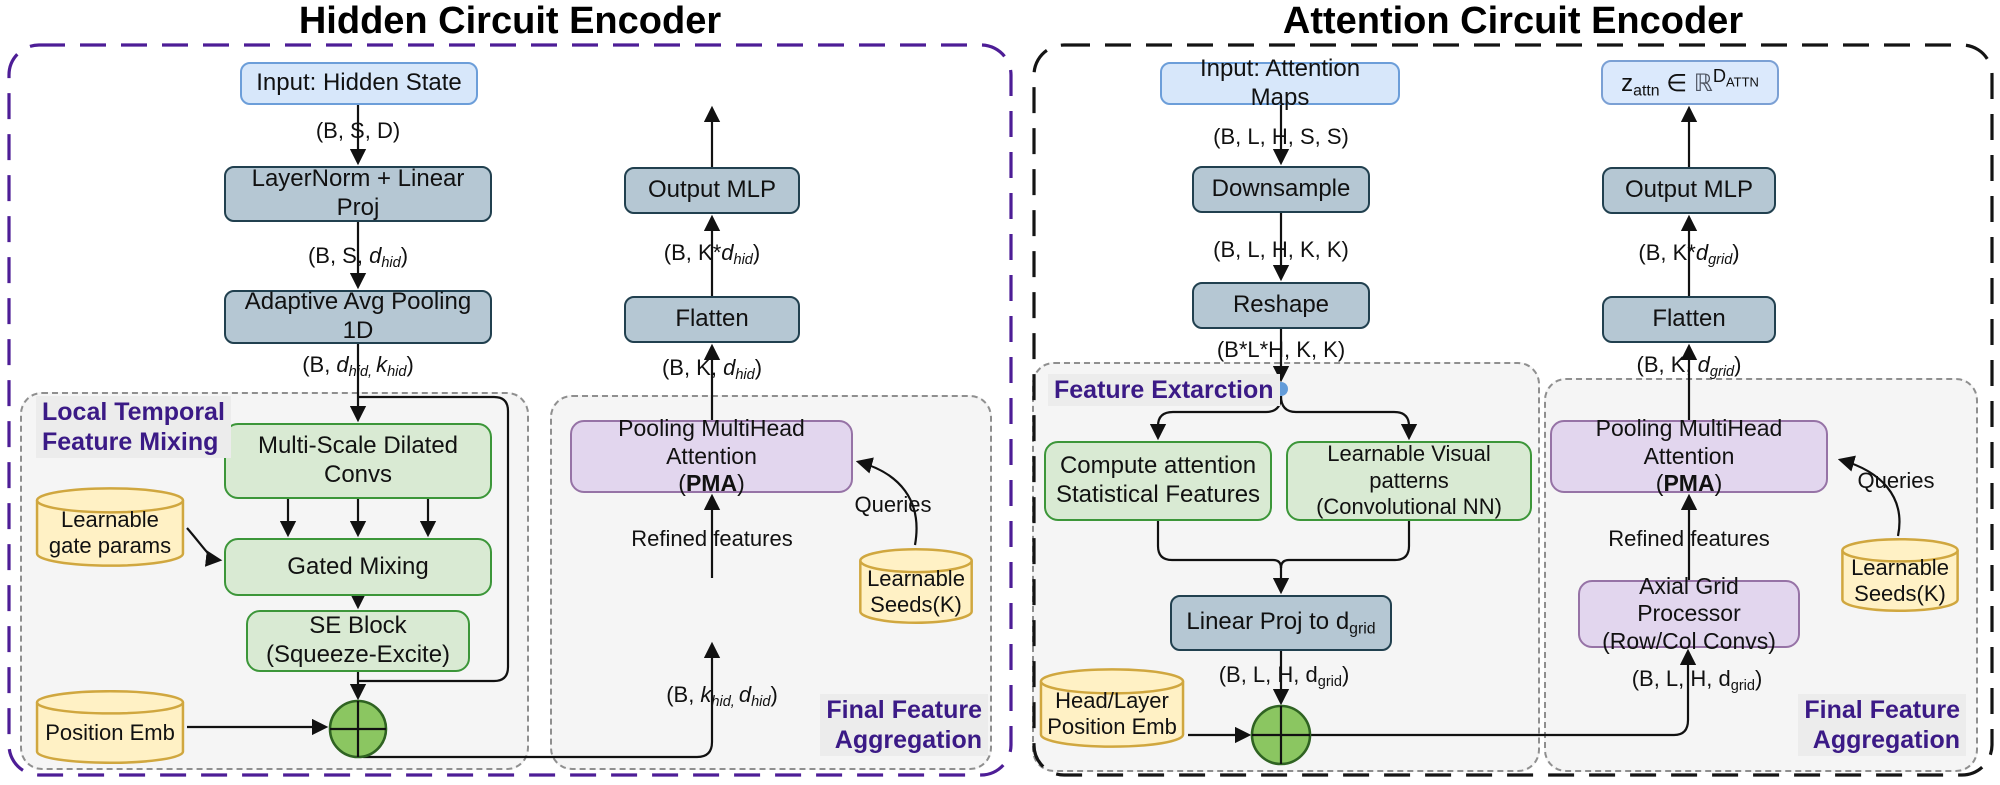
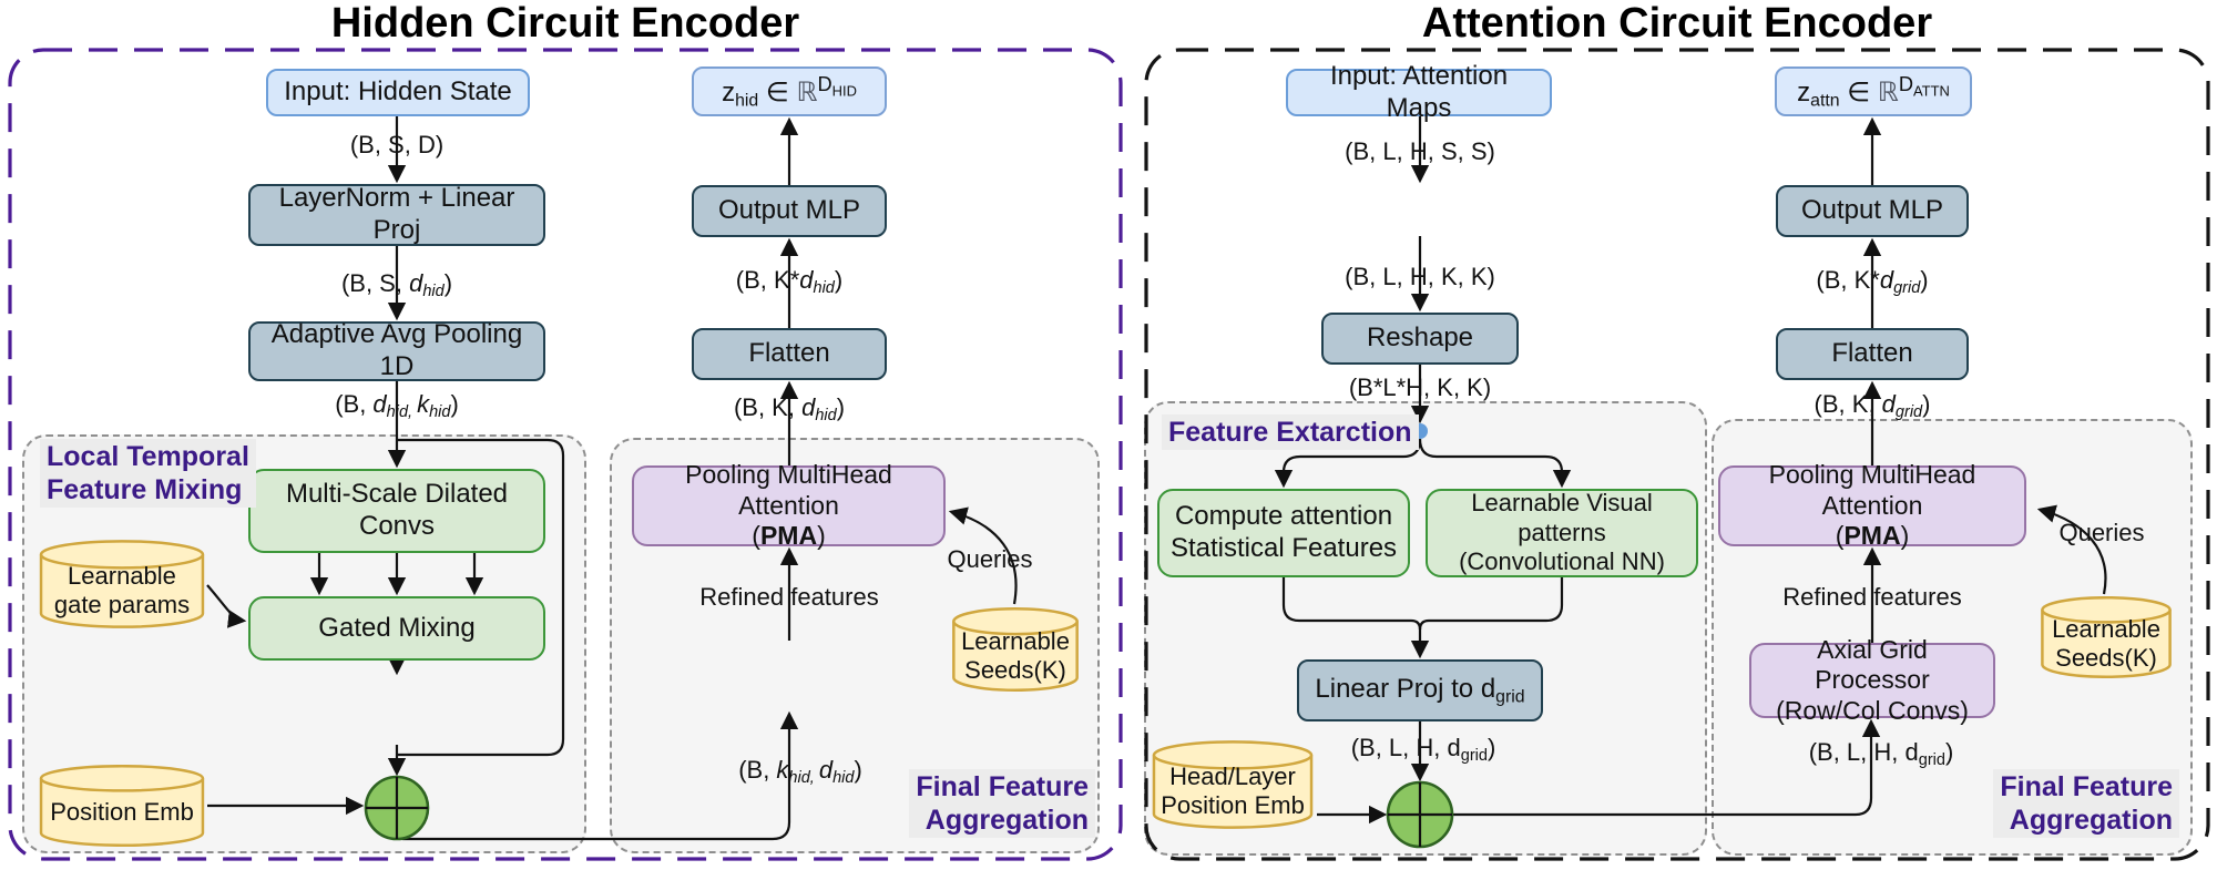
  Hidden Circuit Encoder
  Attention Circuit Encoder
  Input: Hidden State
  (B, S, D)
  LayerNorm + Linear Proj
  (B, S, dhid)
  Adaptive Avg Pooling 1D
  (B, dhid, khid)
  Local Temporal
  Feature Mixing
  Multi-Scale Dilated Convs
  Gated Mixing
- SE Block
- (Squeeze-Excite)
  Learnable
  gate params
  Position Emb
  Pooling MultiHead Attention
  (PMA)
  Refined features
  (B, khid, dhid)
  Queries
  Learnable
  Seeds(K)
  Final Feature
  Aggregation
+ zhid ∈ ℝDHID
  Output MLP
  (B, K*dhid)
  Flatten
  (B, K, dhid)
  Input: Attention Maps
  (B, L, H, S, S)
- Downsample
  (B, L, H, K, K)
  Reshape
  (B*L*H, K, K)
  Feature Extarction
  Compute attention
  Statistical Features
  Learnable Visual patterns
  (Convolutional NN)
  Linear Proj to dgrid
  (B, L, H, dgrid)
  Head/Layer
  Position Emb
  Pooling MultiHead Attention
  (PMA)
  Refined features
  Axial Grid Processor
  (Row/Col Convs)
  (B, L, H, dgrid)
  Queries
  Learnable
  Seeds(K)
  Final Feature
  Aggregation
  zattn ∈ ℝDATTN
  Output MLP
  (B, K*dgrid)
  Flatten
  (B, K, dgrid)
